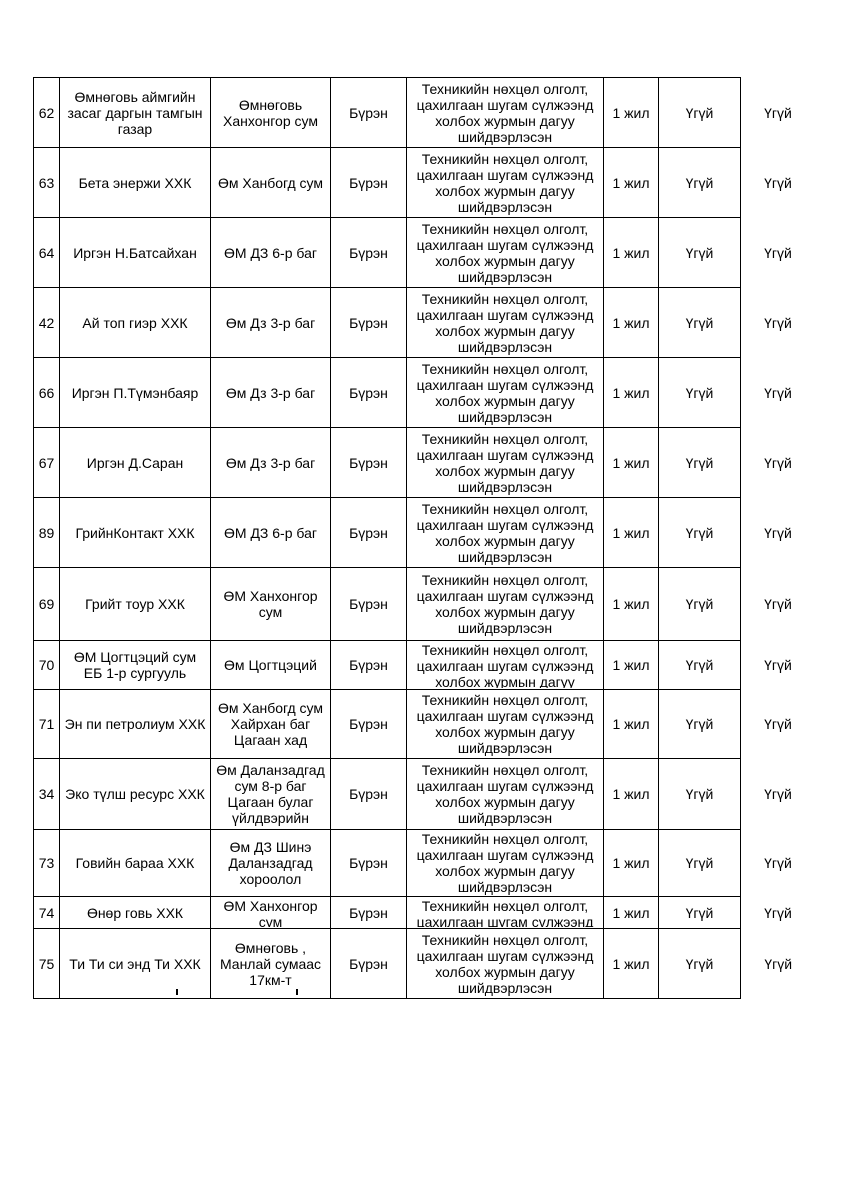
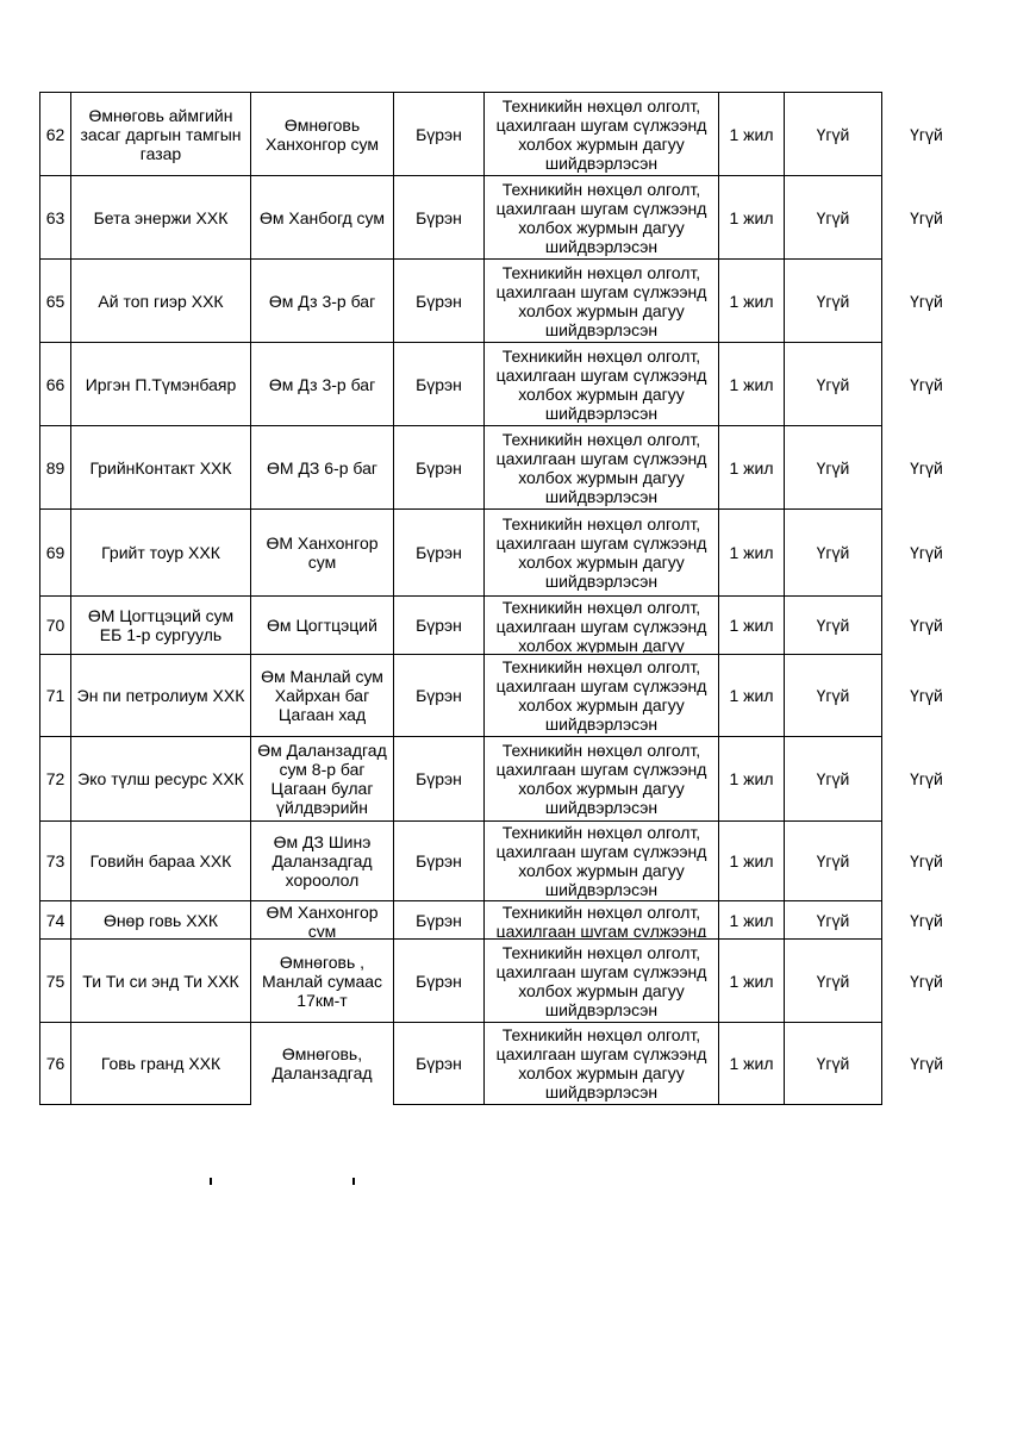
  62	Өмнөговь аймгийн засаг даргын тамгын газар	Өмнөговь Ханхонгор сум	Бүрэн	Техникийн нөхцөл олголт, цахилгаан шугам сүлжээнд холбох журмын дагуу шийдвэрлэсэн	1 жил	Үгүй	Үгүй
  63	Бета энержи ХХК	Өм Ханбогд сум	Бүрэн	Техникийн нөхцөл олголт, цахилгаан шугам сүлжээнд холбох журмын дагуу шийдвэрлэсэн	1 жил	Үгүй	Үгүй
- 64	Иргэн Н.Батсайхан	ӨМ ДЗ 6-р баг	Бүрэн	Техникийн нөхцөл олголт, цахилгаан шугам сүлжээнд холбох журмын дагуу шийдвэрлэсэн	1 жил	Үгүй	Үгүй
- 42	Ай топ гиэр ХХК	Өм Дз 3-р баг	Бүрэн	Техникийн нөхцөл олголт, цахилгаан шугам сүлжээнд холбох журмын дагуу шийдвэрлэсэн	1 жил	Үгүй	Үгүй
+ 65	Ай топ гиэр ХХК	Өм Дз 3-р баг	Бүрэн	Техникийн нөхцөл олголт, цахилгаан шугам сүлжээнд холбох журмын дагуу шийдвэрлэсэн	1 жил	Үгүй	Үгүй
  66	Иргэн П.Түмэнбаяр	Өм Дз 3-р баг	Бүрэн	Техникийн нөхцөл олголт, цахилгаан шугам сүлжээнд холбох журмын дагуу шийдвэрлэсэн	1 жил	Үгүй	Үгүй
- 67	Иргэн Д.Саран	Өм Дз 3-р баг	Бүрэн	Техникийн нөхцөл олголт, цахилгаан шугам сүлжээнд холбох журмын дагуу шийдвэрлэсэн	1 жил	Үгүй	Үгүй
  89	ГрийнКонтакт ХХК	ӨМ ДЗ 6-р баг	Бүрэн	Техникийн нөхцөл олголт, цахилгаан шугам сүлжээнд холбох журмын дагуу шийдвэрлэсэн	1 жил	Үгүй	Үгүй
  69	Грийт тоур ХХК	ӨМ Ханхонгор сум	Бүрэн	Техникийн нөхцөл олголт, цахилгаан шугам сүлжээнд холбох журмын дагуу шийдвэрлэсэн	1 жил	Үгүй	Үгүй
  70	ӨМ Цогтцэций сум ЕБ 1-р сургууль	Өм Цогтцэций	Бүрэн	Техникийн нөхцөл олголт, цахилгаан шугам сүлжээнд холбох журмын дагуу	1 жил	Үгүй	Үгүй
- 71	Эн пи петролиум ХХК	Өм Ханбогд сум Хайрхан баг Цагаан хад	Бүрэн	Техникийн нөхцөл олголт, цахилгаан шугам сүлжээнд холбох журмын дагуу шийдвэрлэсэн	1 жил	Үгүй	Үгүй
+ 71	Эн пи петролиум ХХК	Өм Манлай сум Хайрхан баг Цагаан хад	Бүрэн	Техникийн нөхцөл олголт, цахилгаан шугам сүлжээнд холбох журмын дагуу шийдвэрлэсэн	1 жил	Үгүй	Үгүй
- 34	Эко түлш ресурс ХХК	Өм Даланзадгад сум 8-р баг Цагаан булаг үйлдвэрийн	Бүрэн	Техникийн нөхцөл олголт, цахилгаан шугам сүлжээнд холбох журмын дагуу шийдвэрлэсэн	1 жил	Үгүй	Үгүй
+ 72	Эко түлш ресурс ХХК	Өм Даланзадгад сум 8-р баг Цагаан булаг үйлдвэрийн	Бүрэн	Техникийн нөхцөл олголт, цахилгаан шугам сүлжээнд холбох журмын дагуу шийдвэрлэсэн	1 жил	Үгүй	Үгүй
  73	Говийн бараа ХХК	Өм ДЗ Шинэ Даланзадгад хороолол	Бүрэн	Техникийн нөхцөл олголт, цахилгаан шугам сүлжээнд холбох журмын дагуу шийдвэрлэсэн	1 жил	Үгүй	Үгүй
  74	Өнөр говь ХХК	ӨМ Ханхонгор сум	Бүрэн	Техникийн нөхцөл олголт, цахилгаан шугам сүлжээнд	1 жил	Үгүй	Үгүй
  75	Ти Ти си энд Ти ХХК	Өмнөговь , Манлай сумаас 17км-т	Бүрэн	Техникийн нөхцөл олголт, цахилгаан шугам сүлжээнд холбох журмын дагуу шийдвэрлэсэн	1 жил	Үгүй	Үгүй
+ 76	Говь гранд ХХК	Өмнөговь, Даланзадгад	Бүрэн	Техникийн нөхцөл олголт, цахилгаан шугам сүлжээнд холбох журмын дагуу шийдвэрлэсэн	1 жил	Үгүй	Үгүй
